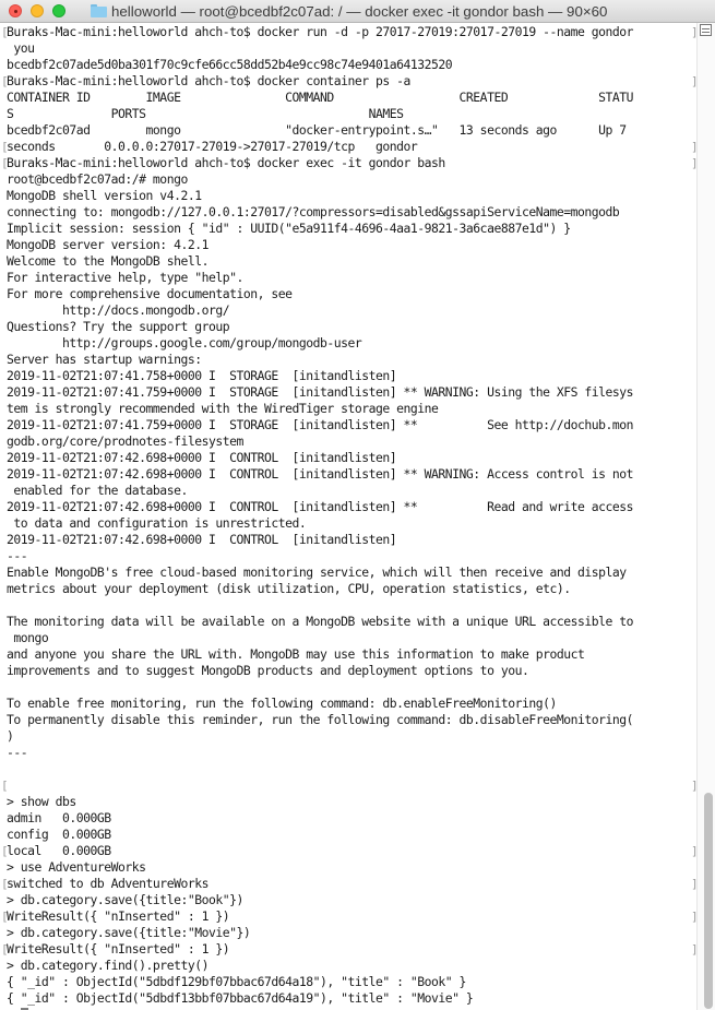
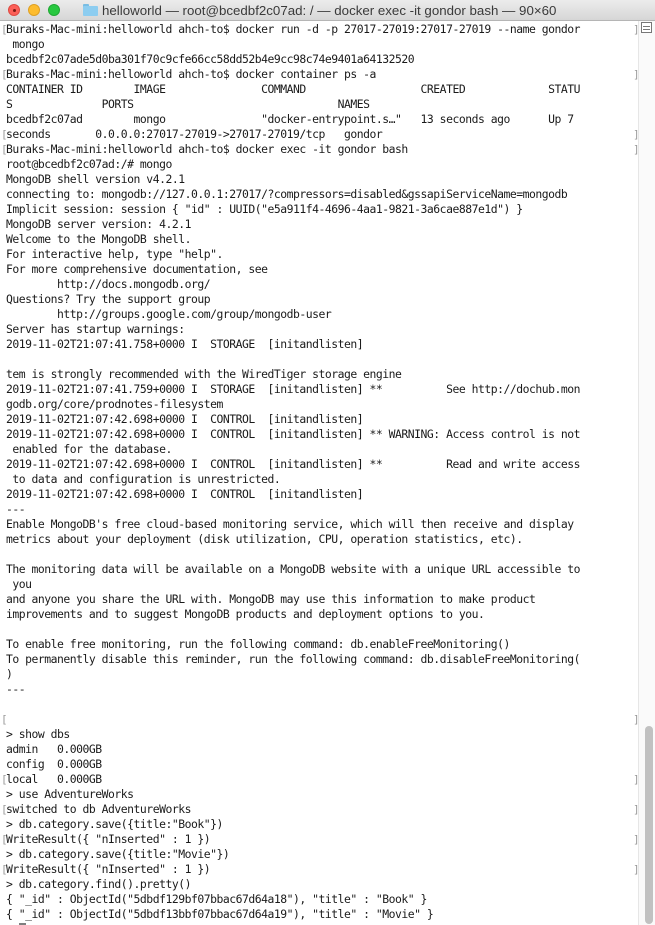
  helloworld — root@bcedbf2c07ad: / — docker exec -it gondor bash — 90×60
  Buraks-Mac-mini:helloworld ahch-to$ docker run -d -p 27017-27019:27017-27019 --name gondor
- you
+ mongo
  bcedbf2c07ade5d0ba301f70c9cfe66cc58dd52b4e9cc98c74e9401a64132520
  Buraks-Mac-mini:helloworld ahch-to$ docker container ps -a
  CONTAINER ID IMAGE COMMAND CREATED STATU
  S PORTS NAMES
  bcedbf2c07ad mongo "docker-entrypoint.s…" 13 seconds ago Up 7
  seconds 0.0.0.0:27017-27019->27017-27019/tcp gondor
  Buraks-Mac-mini:helloworld ahch-to$ docker exec -it gondor bash
  root@bcedbf2c07ad:/# mongo
  MongoDB shell version v4.2.1
  connecting to: mongodb://127.0.0.1:27017/?compressors=disabled&gssapiServiceName=mongodb
  Implicit session: session { "id" : UUID("e5a911f4-4696-4aa1-9821-3a6cae887e1d") }
  MongoDB server version: 4.2.1
  Welcome to the MongoDB shell.
  For interactive help, type "help".
  For more comprehensive documentation, see
  http://docs.mongodb.org/
  Questions? Try the support group
  http://groups.google.com/group/mongodb-user
  Server has startup warnings:
  2019-11-02T21:07:41.758+0000 I STORAGE [initandlisten]
- 2019-11-02T21:07:41.759+0000 I STORAGE [initandlisten] ** WARNING: Using the XFS filesys
  tem is strongly recommended with the WiredTiger storage engine
  2019-11-02T21:07:41.759+0000 I STORAGE [initandlisten] ** See http://dochub.mon
  godb.org/core/prodnotes-filesystem
  2019-11-02T21:07:42.698+0000 I CONTROL [initandlisten]
  2019-11-02T21:07:42.698+0000 I CONTROL [initandlisten] ** WARNING: Access control is not
  enabled for the database.
  2019-11-02T21:07:42.698+0000 I CONTROL [initandlisten] ** Read and write access
  to data and configuration is unrestricted.
  2019-11-02T21:07:42.698+0000 I CONTROL [initandlisten]
  ---
  Enable MongoDB's free cloud-based monitoring service, which will then receive and display
  metrics about your deployment (disk utilization, CPU, operation statistics, etc).
  The monitoring data will be available on a MongoDB website with a unique URL accessible to
- mongo
+ you
  and anyone you share the URL with. MongoDB may use this information to make product
  improvements and to suggest MongoDB products and deployment options to you.
  To enable free monitoring, run the following command: db.enableFreeMonitoring()
  To permanently disable this reminder, run the following command: db.disableFreeMonitoring(
  )
  ---
  > show dbs
  admin 0.000GB
  config 0.000GB
  local 0.000GB
  > use AdventureWorks
  switched to db AdventureWorks
  > db.category.save({title:"Book"})
  WriteResult({ "nInserted" : 1 })
  > db.category.save({title:"Movie"})
  WriteResult({ "nInserted" : 1 })
  > db.category.find().pretty()
  { "_id" : ObjectId("5dbdf129bf07bbac67d64a18"), "title" : "Book" }
  { "_id" : ObjectId("5dbdf13bbf07bbac67d64a19"), "title" : "Movie" }
  [
  [
  [
  [
  [
  [
  [
  [
  [
  ]
  ]
  ]
  ]
  ]
  ]
  ]
  ]
  ]
